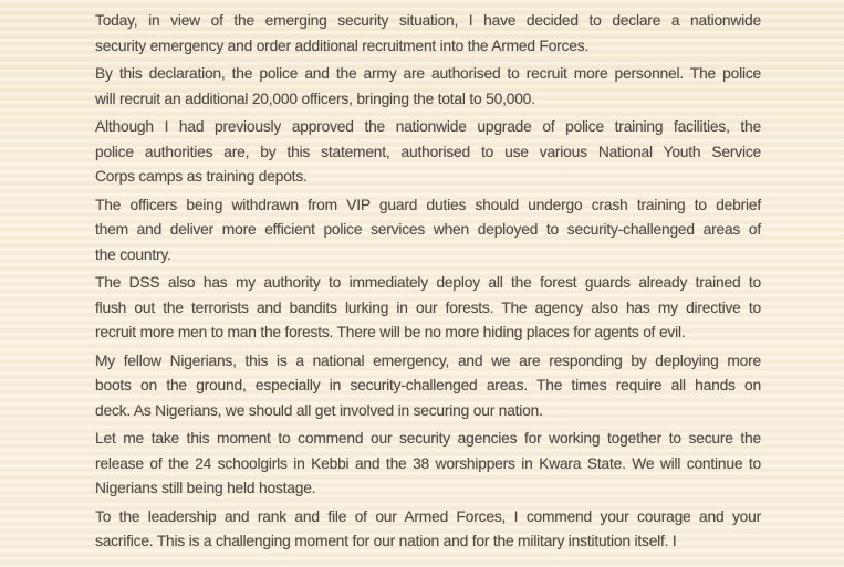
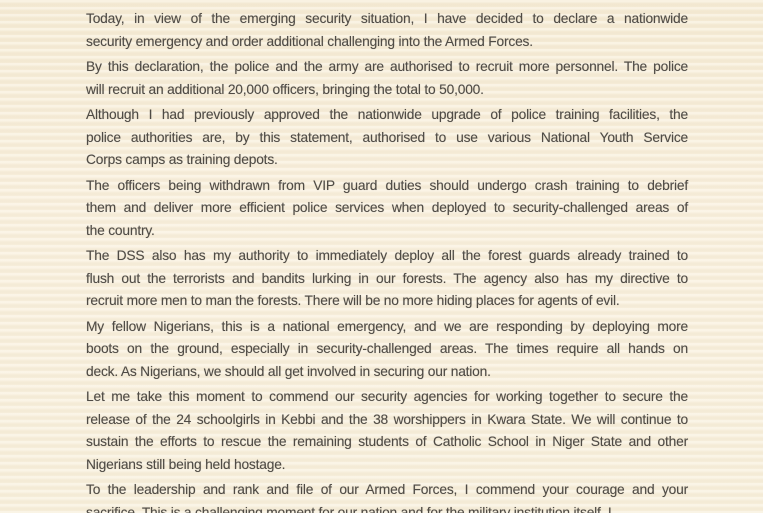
  Today, in view of the emerging security situation, I have decided to declare a nationwide
- security emergency and order additional recruitment into the Armed Forces.
+ security emergency and order additional challenging into the Armed Forces.
  By this declaration, the police and the army are authorised to recruit more personnel. The police
  will recruit an additional 20,000 officers, bringing the total to 50,000.
  Although I had previously approved the nationwide upgrade of police training facilities, the
  police authorities are, by this statement, authorised to use various National Youth Service
  Corps camps as training depots.
  The officers being withdrawn from VIP guard duties should undergo crash training to debrief
  them and deliver more efficient police services when deployed to security-challenged areas of
  the country.
  The DSS also has my authority to immediately deploy all the forest guards already trained to
  flush out the terrorists and bandits lurking in our forests. The agency also has my directive to
  recruit more men to man the forests. There will be no more hiding places for agents of evil.
  My fellow Nigerians, this is a national emergency, and we are responding by deploying more
  boots on the ground, especially in security-challenged areas. The times require all hands on
  deck. As Nigerians, we should all get involved in securing our nation.
  Let me take this moment to commend our security agencies for working together to secure the
  release of the 24 schoolgirls in Kebbi and the 38 worshippers in Kwara State. We will continue to
+ sustain the efforts to rescue the remaining students of Catholic School in Niger State and other
  Nigerians still being held hostage.
  To the leadership and rank and file of our Armed Forces, I commend your courage and your
  sacrifice. This is a challenging moment for our nation and for the military institution itself. I
